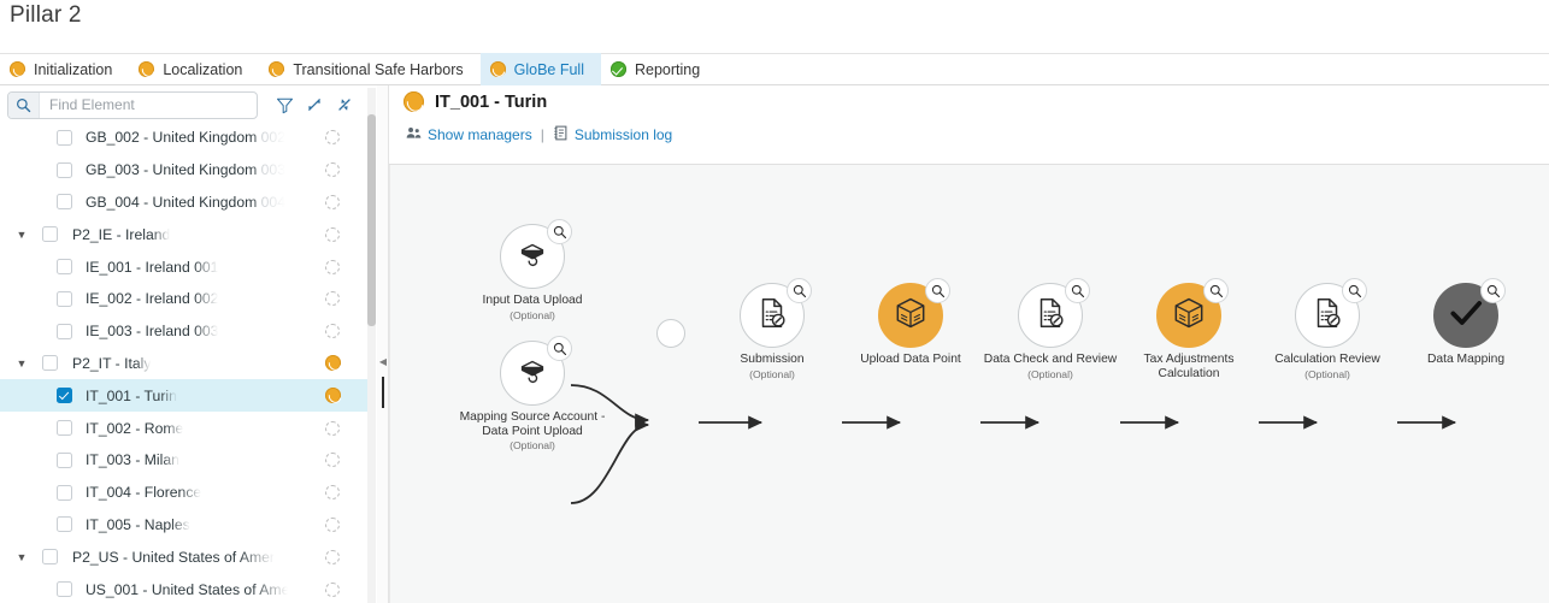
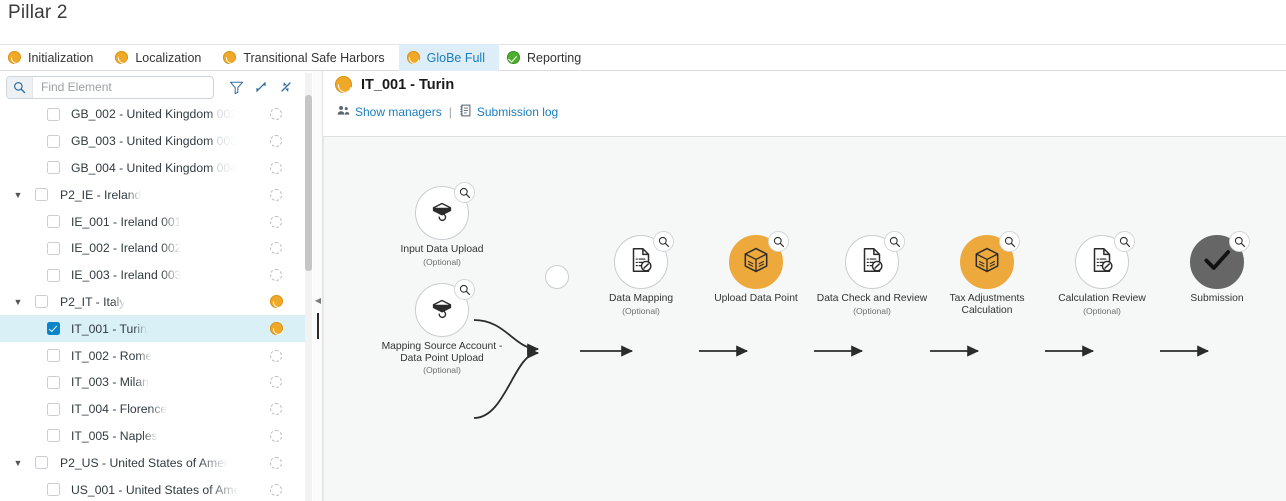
  Pillar 2
  Initialization
  Localization
  Transitional Safe Harbors
  GloBe Full
  Reporting
  Find Element
  GB_002 - United Kingdom 002
  GB_003 - United Kingdom 003
  GB_004 - United Kingdom 004
  ▼
  P2_IE - Ireland
  IE_001 - Ireland 001
  IE_002 - Ireland 002
  IE_003 - Ireland 003
  ▼
  P2_IT - Italy
  IT_001 - Turin
  IT_002 - Rome
  IT_003 - Milan
  IT_004 - Florence
  IT_005 - Naples
  ▼
  P2_US - United States of Amer
  US_001 - United States of Ame
  ◀
  IT_001 - Turin
  Show managers
  |
  Submission log
  Input Data Upload
  (Optional)
  Mapping Source Account -
  Data Point Upload
  (Optional)
- Submission
+ Data Mapping
  (Optional)
  Upload Data Point
  Data Check and Review
  (Optional)
  Tax Adjustments
  Calculation
  Calculation Review
  (Optional)
- Data Mapping
+ Submission
